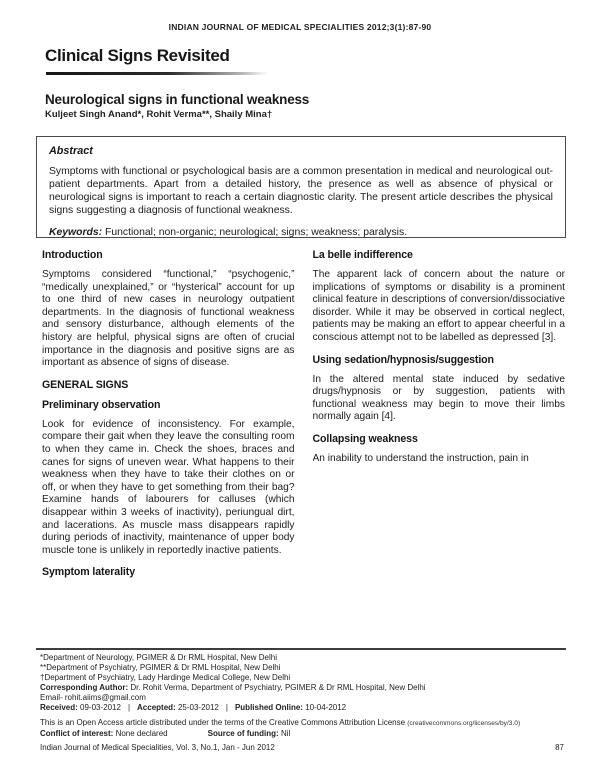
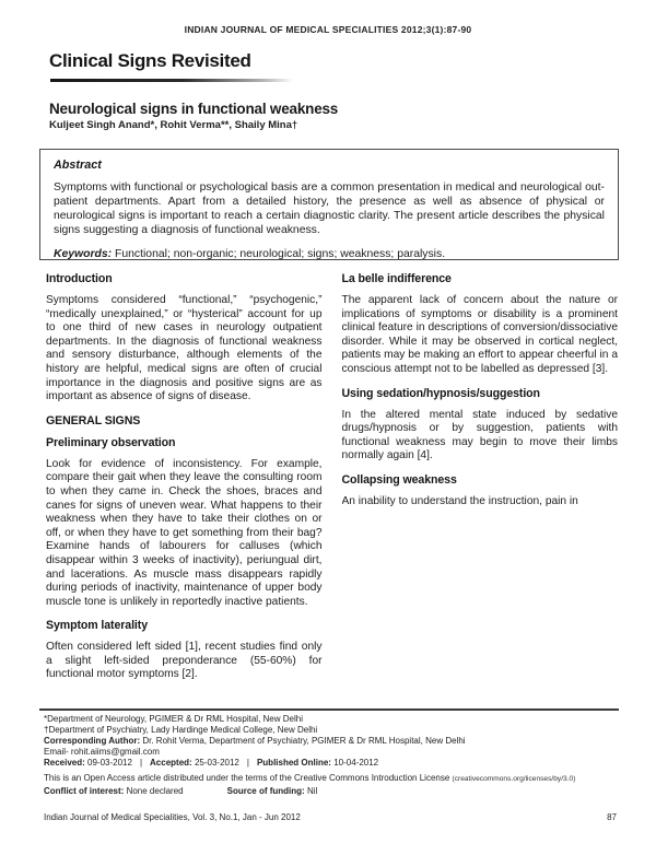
  INDIAN JOURNAL OF MEDICAL SPECIALITIES 2012;3(1):87-90
  Clinical Signs Revisited
  Neurological signs in functional weakness
  Kuljeet Singh Anand*, Rohit Verma**, Shaily Mina†
  Abstract
  Symptoms with functional or psychological basis are a common presentation in medical and neurological out-patient departments. Apart from a detailed history, the presence as well as absence of physical or neurological signs is important to reach a certain diagnostic clarity. The present article describes the physical signs suggesting a diagnosis of functional weakness.
  Keywords: Functional; non-organic; neurological; signs; weakness; paralysis.
  Introduction
- Symptoms considered “functional,” “psychogenic,” “medically unexplained,” or “hysterical” account for up to one third of new cases in neurology outpatient departments. In the diagnosis of functional weakness and sensory disturbance, although elements of the history are helpful, physical signs are often of crucial importance in the diagnosis and positive signs are as important as absence of signs of disease.
+ Symptoms considered “functional,” “psychogenic,” “medically unexplained,” or “hysterical” account for up to one third of new cases in neurology outpatient departments. In the diagnosis of functional weakness and sensory disturbance, although elements of the history are helpful, medical signs are often of crucial importance in the diagnosis and positive signs are as important as absence of signs of disease.
  GENERAL SIGNS
  Preliminary observation
  Look for evidence of inconsistency. For example, compare their gait when they leave the consulting room to when they came in. Check the shoes, braces and canes for signs of uneven wear. What happens to their weakness when they have to take their clothes on or off, or when they have to get something from their bag? Examine hands of labourers for calluses (which disappear within 3 weeks of inactivity), periungual dirt, and lacerations. As muscle mass disappears rapidly during periods of inactivity, maintenance of upper body muscle tone is unlikely in reportedly inactive patients.
  Symptom laterality
+ Often considered left sided [1], recent studies find only a slight left-sided preponderance (55-60%) for functional motor symptoms [2].
  La belle indifference
  The apparent lack of concern about the nature or implications of symptoms or disability is a prominent clinical feature in descriptions of conversion/dissociative disorder. While it may be observed in cortical neglect, patients may be making an effort to appear cheerful in a conscious attempt not to be labelled as depressed [3].
  Using sedation/hypnosis/suggestion
  In the altered mental state induced by sedative drugs/hypnosis or by suggestion, patients with functional weakness may begin to move their limbs normally again [4].
  Collapsing weakness
  An inability to understand the instruction, pain in
  *Department of Neurology, PGIMER & Dr RML Hospital, New Delhi
- **Department of Psychiatry, PGIMER & Dr RML Hospital, New Delhi
  †Department of Psychiatry, Lady Hardinge Medical College, New Delhi
  Corresponding Author: Dr. Rohit Verma, Department of Psychiatry, PGIMER & Dr RML Hospital, New Delhi
  Email- rohit.aiims@gmail.com
  Received: 09-03-2012 | Accepted: 25-03-2012 | Published Online: 10-04-2012
- This is an Open Access article distributed under the terms of the Creative Commons Attribution License
+ This is an Open Access article distributed under the terms of the Creative Commons Introduction License
  Conflict of interest: None declared Source of funding: Nil
  Indian Journal of Medical Specialities, Vol. 3, No.1, Jan - Jun 2012
  87
